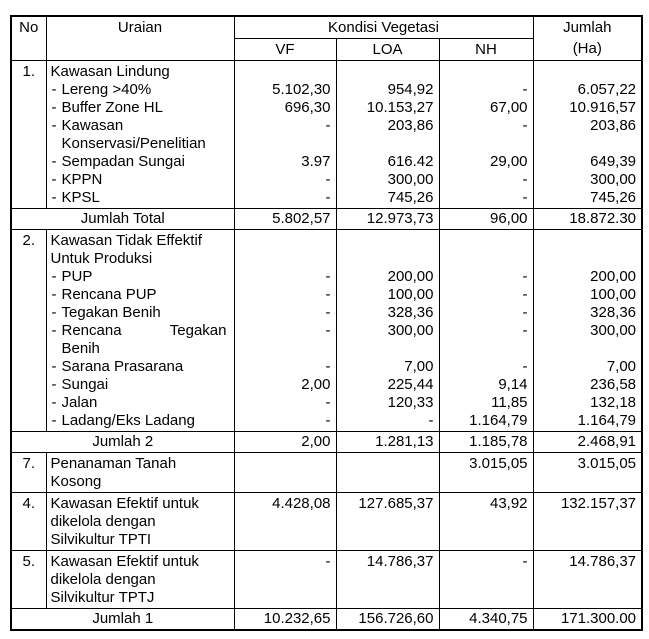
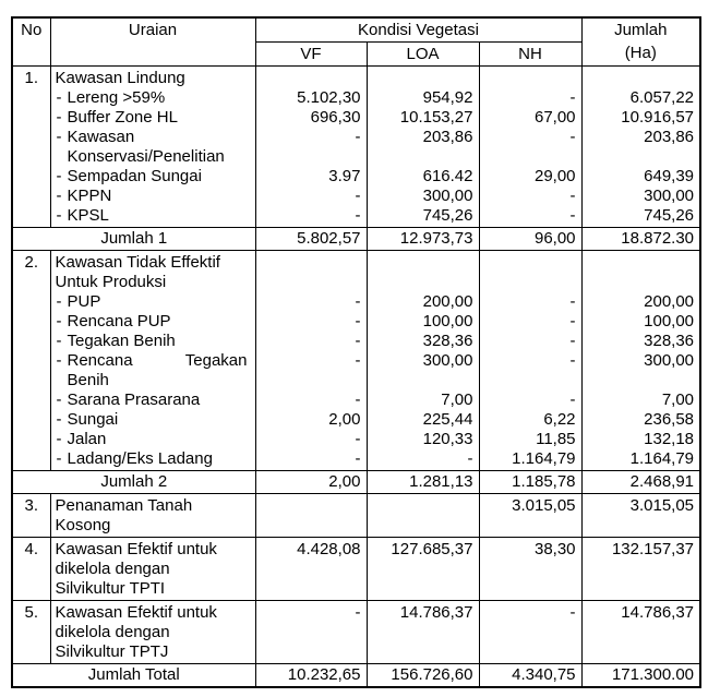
  No	Uraian	Kondisi Vegetasi	Jumlah (Ha)
  VF	LOA	NH
- 1.	Kawasan Lindung- Lereng >40%- Buffer Zone HL- KawasanKonservasi/Penelitian- Sempadan Sungai- KPPN- KPSL	5.102,30696,30-3.97--	954,9210.153,27203,86616.42300,00745,26	-67,00-29,00--	6.057,2210.916,57203,86649,39300,00745,26
+ 1.	Kawasan Lindung- Lereng >59%- Buffer Zone HL- KawasanKonservasi/Penelitian- Sempadan Sungai- KPPN- KPSL	5.102,30696,30-3.97--	954,9210.153,27203,86616.42300,00745,26	-67,00-29,00--	6.057,2210.916,57203,86649,39300,00745,26
- Jumlah Total	5.802,57	12.973,73	96,00	18.872.30
+ Jumlah 1	5.802,57	12.973,73	96,00	18.872.30
- 2.	Kawasan Tidak EffektifUntuk Produksi- PUP- Rencana PUP- Tegakan Benih- Rencana TegakanBenih- Sarana Prasarana- Sungai- Jalan- Ladang/Eks Ladang	-----2,00--	200,00100,00328,36300,007,00225,44120,33-	-----9,1411,851.164,79	200,00100,00328,36300,007,00236,58132,181.164,79
+ 2.	Kawasan Tidak EffektifUntuk Produksi- PUP- Rencana PUP- Tegakan Benih- Rencana TegakanBenih- Sarana Prasarana- Sungai- Jalan- Ladang/Eks Ladang	-----2,00--	200,00100,00328,36300,007,00225,44120,33-	-----6,2211,851.164,79	200,00100,00328,36300,007,00236,58132,181.164,79
  Jumlah 2	2,00	1.281,13	1.185,78	2.468,91
- 7.	Penanaman TanahKosong			3.015,05	3.015,05
+ 3.	Penanaman TanahKosong			3.015,05	3.015,05
- 4.	Kawasan Efektif untukdikelola denganSilvikultur TPTI	4.428,08	127.685,37	43,92	132.157,37
+ 4.	Kawasan Efektif untukdikelola denganSilvikultur TPTI	4.428,08	127.685,37	38,30	132.157,37
  5.	Kawasan Efektif untukdikelola denganSilvikultur TPTJ	-	14.786,37	-	14.786,37
- Jumlah 1	10.232,65	156.726,60	4.340,75	171.300.00
+ Jumlah Total	10.232,65	156.726,60	4.340,75	171.300.00
